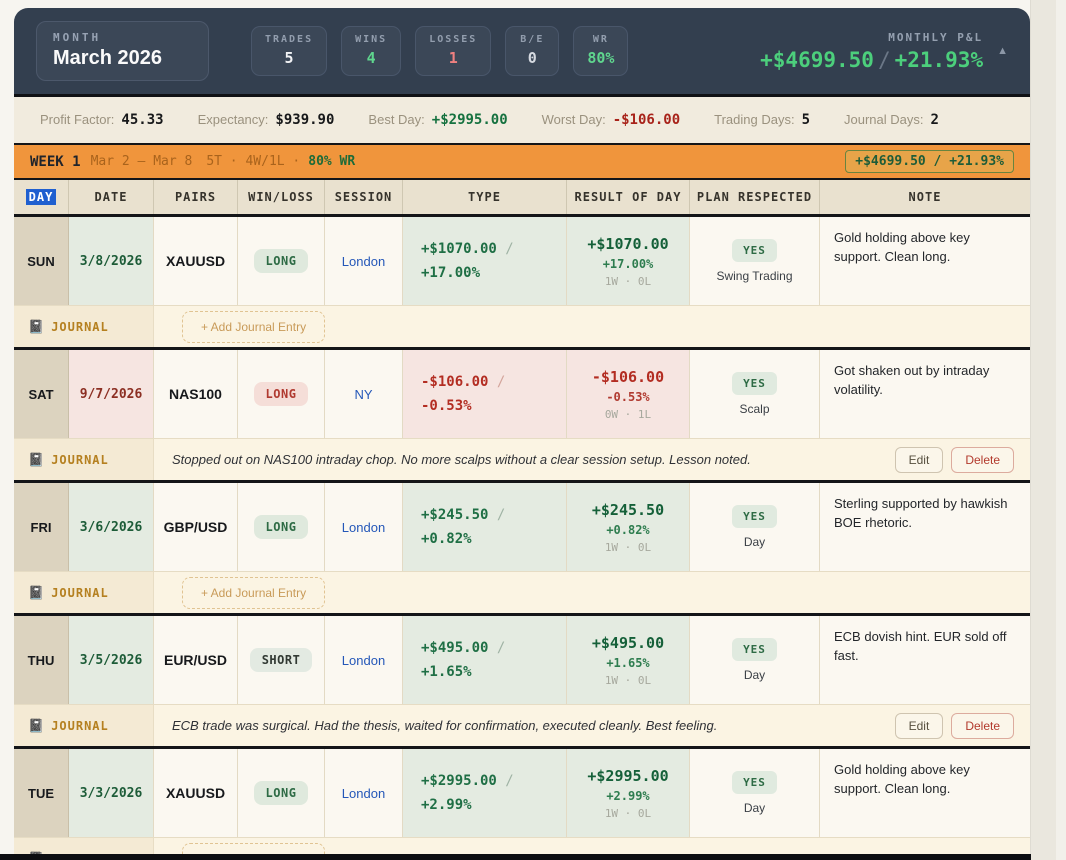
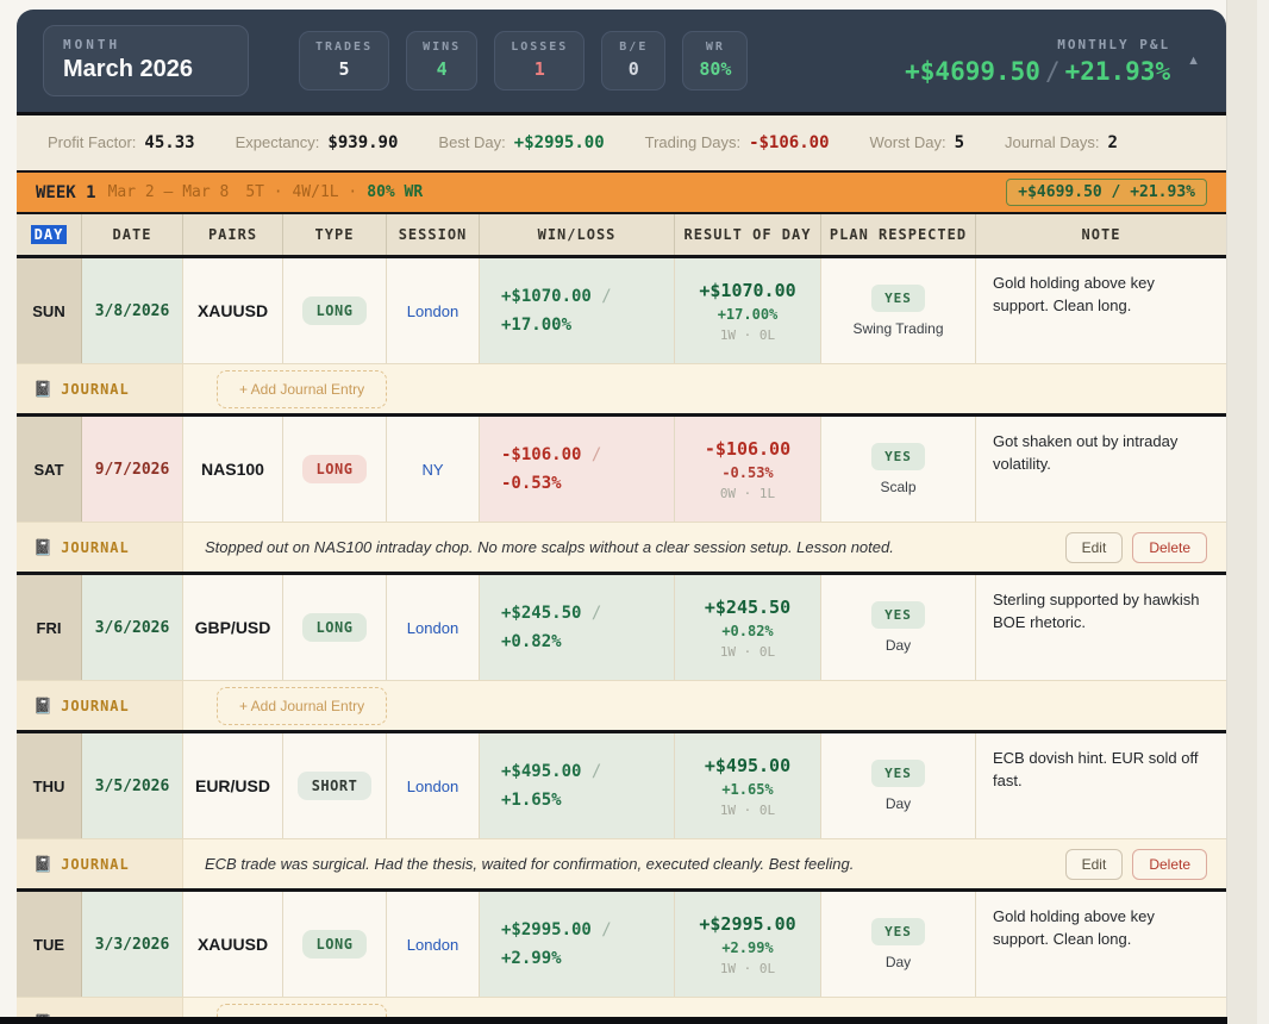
  MONTH
  March 2026
  TRADES
  5
  WINS
  4
  LOSSES
  1
  B/E
  0
  WR
  80%
  MONTHLY P&L
  +$4699.50 / +21.93%
  ▲
  Profit Factor:
  45.33
  Expectancy:
  $939.90
  Best Day:
  +$2995.00
- Worst Day:
+ Trading Days:
  -$106.00
- Trading Days:
+ Worst Day:
  5
  Journal Days:
  2
  WEEK 1
  Mar 2 – Mar 8
  5T · 4W/1L ·
  80% WR
  +$4699.50 / +21.93%
  DAY
  DATE
  PAIRS
- WIN/LOSS
+ TYPE
  SESSION
- TYPE
+ WIN/LOSS
  RESULT OF DAY
  PLAN RESPECTED
  NOTE
  SUN
  3/8/2026
  XAUUSD
  LONG
  London
  +$1070.00 /
  +17.00%
  +$1070.00
  +17.00%
  1W · 0L
  YES
  Swing Trading
  Gold holding above key support. Clean long.
  📓
  JOURNAL
  + Add Journal Entry
  SAT
  9/7/2026
  NAS100
  LONG
  NY
  -$106.00 /
  -0.53%
  -$106.00
  -0.53%
  0W · 1L
  YES
  Scalp
  Got shaken out by intraday volatility.
  📓
  JOURNAL
  Stopped out on NAS100 intraday chop. No more scalps without a clear session setup. Lesson noted.
  Edit
  Delete
  FRI
  3/6/2026
  GBP/USD
  LONG
  London
  +$245.50 /
  +0.82%
  +$245.50
  +0.82%
  1W · 0L
  YES
  Day
  Sterling supported by hawkish BOE rhetoric.
  📓
  JOURNAL
  + Add Journal Entry
  THU
  3/5/2026
  EUR/USD
  SHORT
  London
  +$495.00 /
  +1.65%
  +$495.00
  +1.65%
  1W · 0L
  YES
  Day
  ECB dovish hint. EUR sold off fast.
  📓
  JOURNAL
  ECB trade was surgical. Had the thesis, waited for confirmation, executed cleanly. Best feeling.
  Edit
  Delete
  TUE
  3/3/2026
  XAUUSD
  LONG
  London
  +$2995.00 /
  +2.99%
  +$2995.00
  +2.99%
  1W · 0L
  YES
  Day
  Gold holding above key support. Clean long.
